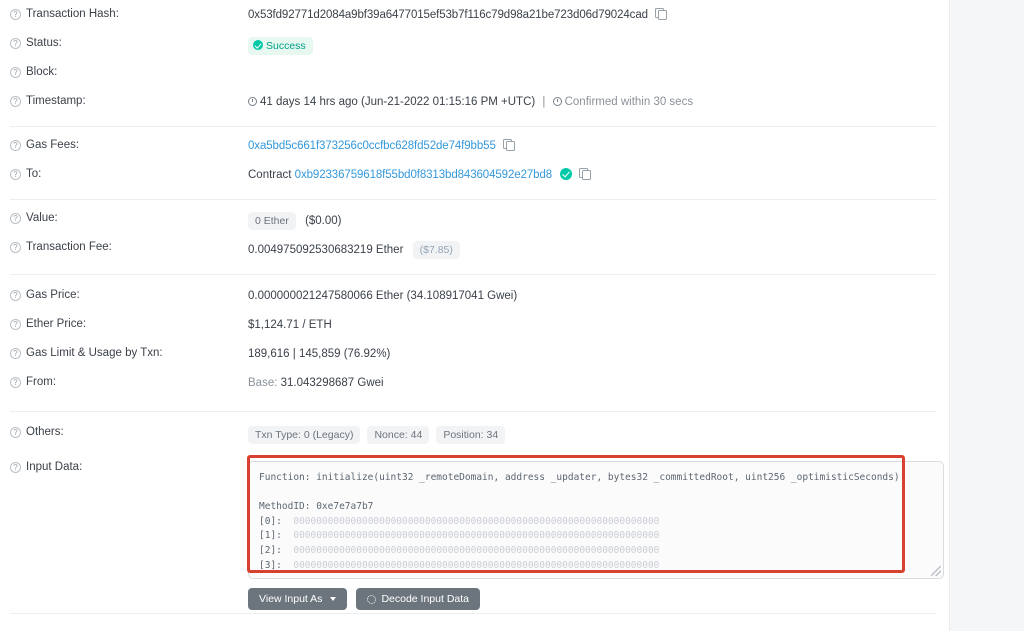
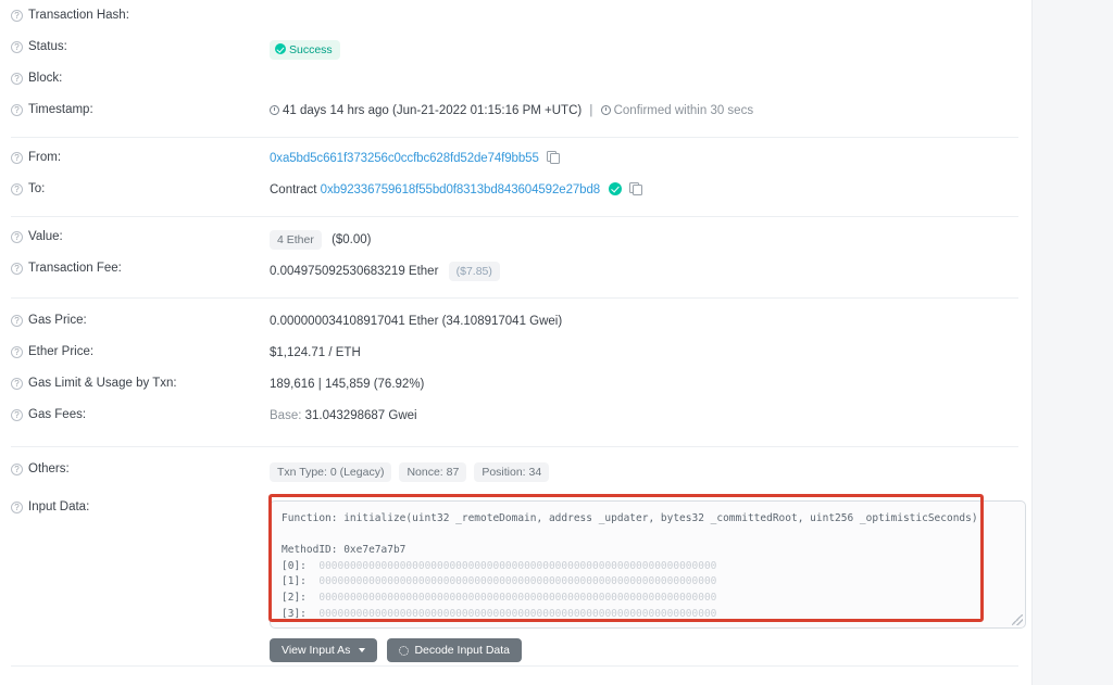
  ?
  Transaction Hash:
- 0x53fd92771d2084a9bf39a6477015ef53b7f116c79d98a21be723d06d79024cad
  ?
  Status:
  Success
  ?
  Block:
  ?
  Timestamp:
  41 days 14 hrs ago (Jun-21-2022 01:15:16 PM +UTC) | Confirmed within 30 secs
  ?
- Gas Fees:
+ From:
  0xa5bd5c661f373256c0ccfbc628fd52de74f9bb55
  ?
  To:
  Contract 0xb92336759618f55bd0f8313bd843604592e27bd8
  ?
  Value:
- 0 Ether ($0.00)
+ 4 Ether ($0.00)
  ?
  Transaction Fee:
  0.004975092530683219 Ether ($7.85)
  ?
  Gas Price:
- 0.000000021247580066 Ether (34.108917041 Gwei)
+ 0.000000034108917041 Ether (34.108917041 Gwei)
  ?
  Ether Price:
  $1,124.71 / ETH
  ?
  Gas Limit & Usage by Txn:
  189,616 | 145,859 (76.92%)
  ?
- From:
+ Gas Fees:
  Base: 31.043298687 Gwei
  ?
  Others:
  Txn Type: 0 (Legacy)
- Nonce: 44
+ Nonce: 87
  Position: 34
  ?
  Input Data:
  Function: initialize(uint32 _remoteDomain, address _updater, bytes32 _committedRoot, uint256 _optimisticSeconds) MethodID: 0xe7e7a7b7 [0]: 0000000000000000000000000000000000000000000000000000000000000000 [1]: 0000000000000000000000000000000000000000000000000000000000000000 [2]: 0000000000000000000000000000000000000000000000000000000000000000 [3]: 0000000000000000000000000000000000000000000000000000000000000000
  View Input As
  Decode Input Data
